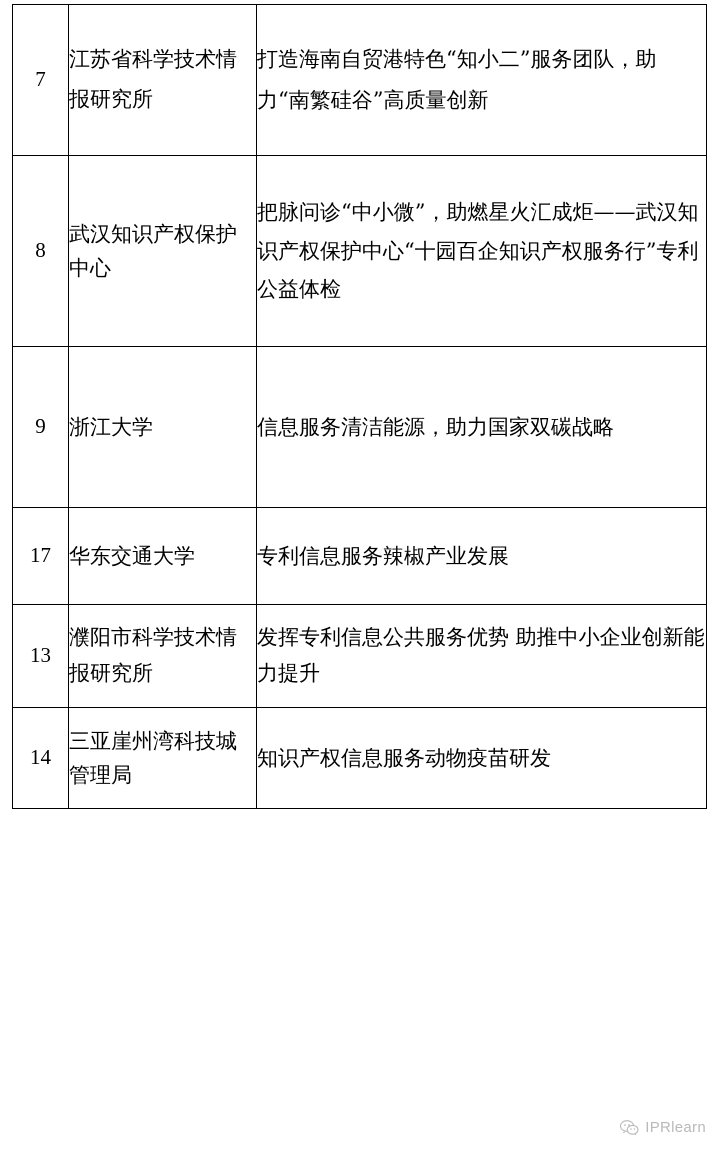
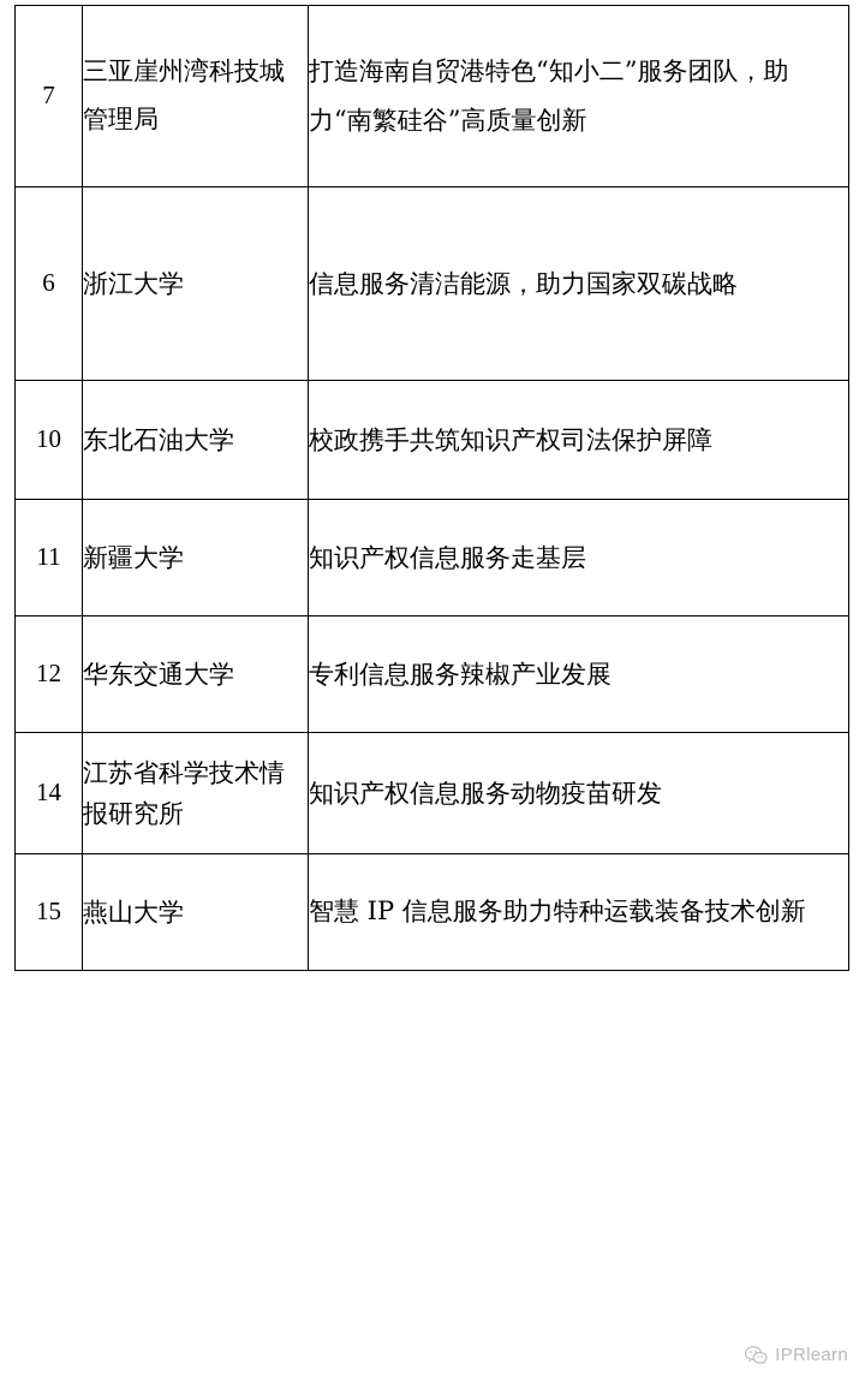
- 7	江苏省科学技术情报研究所	打造海南自贸港特色“知小二”服务团队，助力“南繁硅谷”高质量创新
+ 7	三亚崖州湾科技城管理局	打造海南自贸港特色“知小二”服务团队，助力“南繁硅谷”高质量创新
- 8	武汉知识产权保护中心	把脉问诊“中小微”，助燃星火汇成炬——武汉知识产权保护中心“十园百企知识产权服务行”专利公益体检
- 9	浙江大学	信息服务清洁能源，助力国家双碳战略
+ 6	浙江大学	信息服务清洁能源，助力国家双碳战略
+ 10	东北石油大学	校政携手共筑知识产权司法保护屏障
+ 11	新疆大学	知识产权信息服务走基层
- 17	华东交通大学	专利信息服务辣椒产业发展
+ 12	华东交通大学	专利信息服务辣椒产业发展
- 13	濮阳市科学技术情报研究所	发挥专利信息公共服务优势 助推中小企业创新能力提升
- 14	三亚崖州湾科技城管理局	知识产权信息服务动物疫苗研发
+ 14	江苏省科学技术情报研究所	知识产权信息服务动物疫苗研发
+ 15	燕山大学	智慧 IP 信息服务助力特种运载装备技术创新
  IPRlearn
